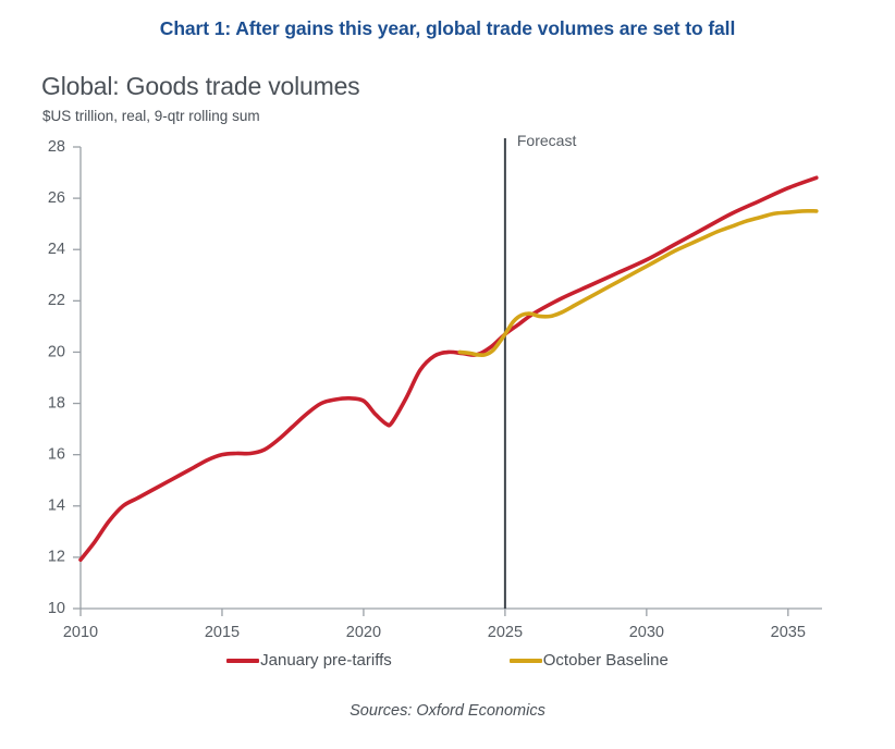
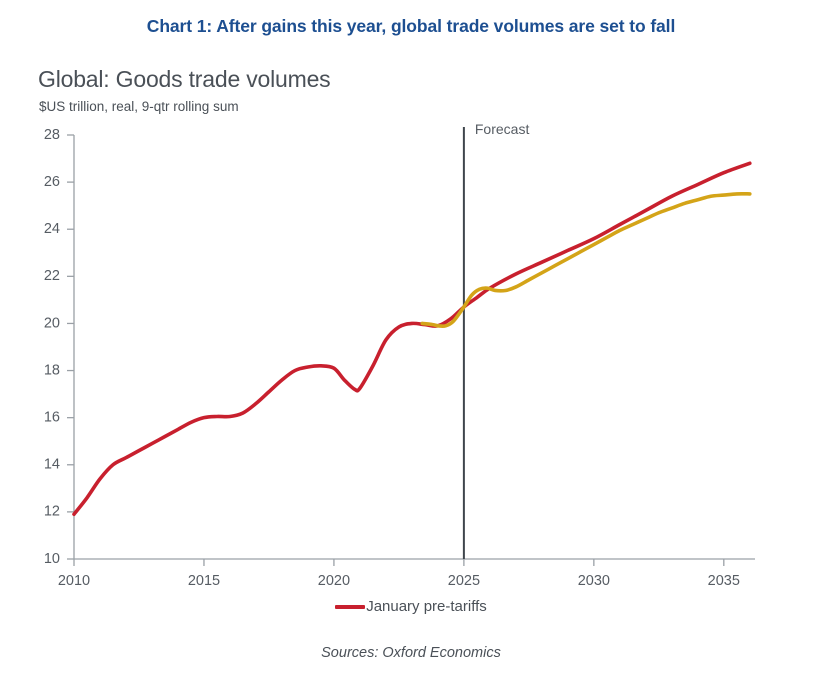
  Chart 1: After gains this year, global trade volumes are set to fall
  Global: Goods trade volumes
  $US trillion, real, 9-qtr rolling sum
  10
  12
  14
  16
  18
  20
  22
  24
  26
  28
  2010
  2015
  2020
  2025
  2030
  2035
  Forecast
  January pre-tariffs
- October Baseline
  Sources: Oxford Economics
